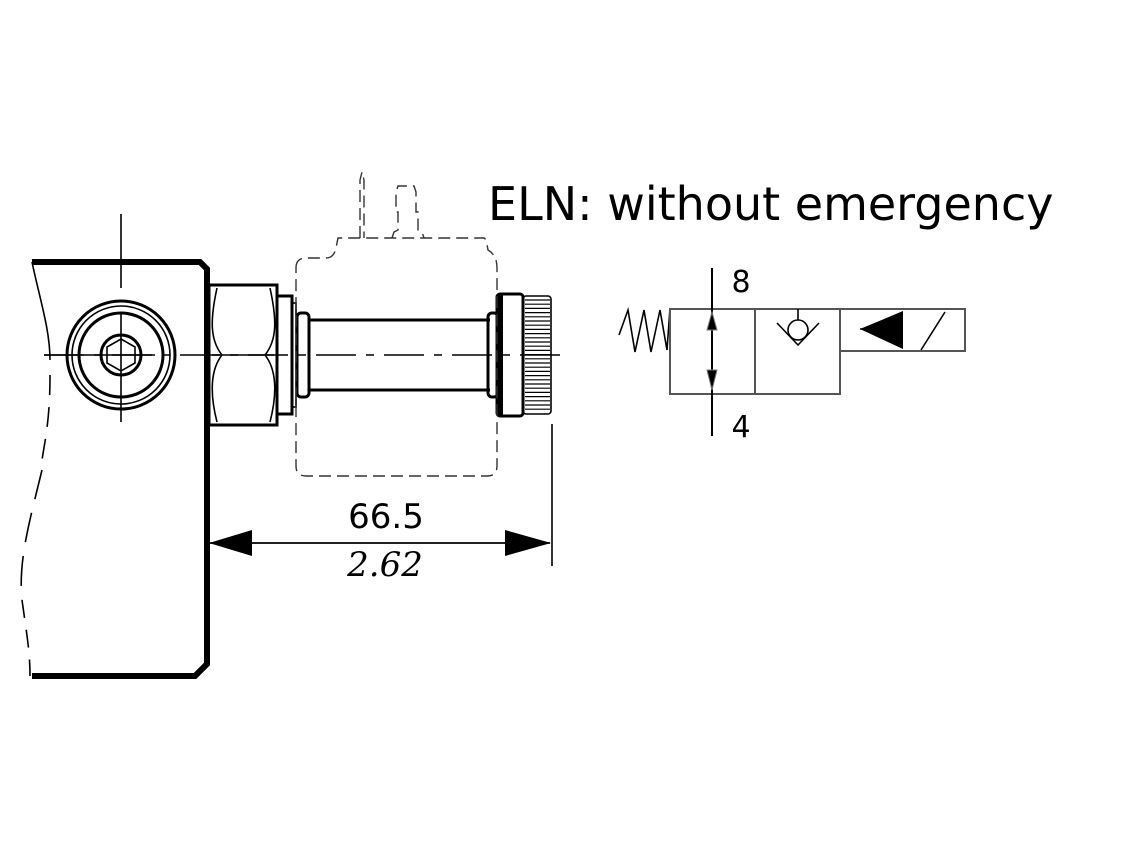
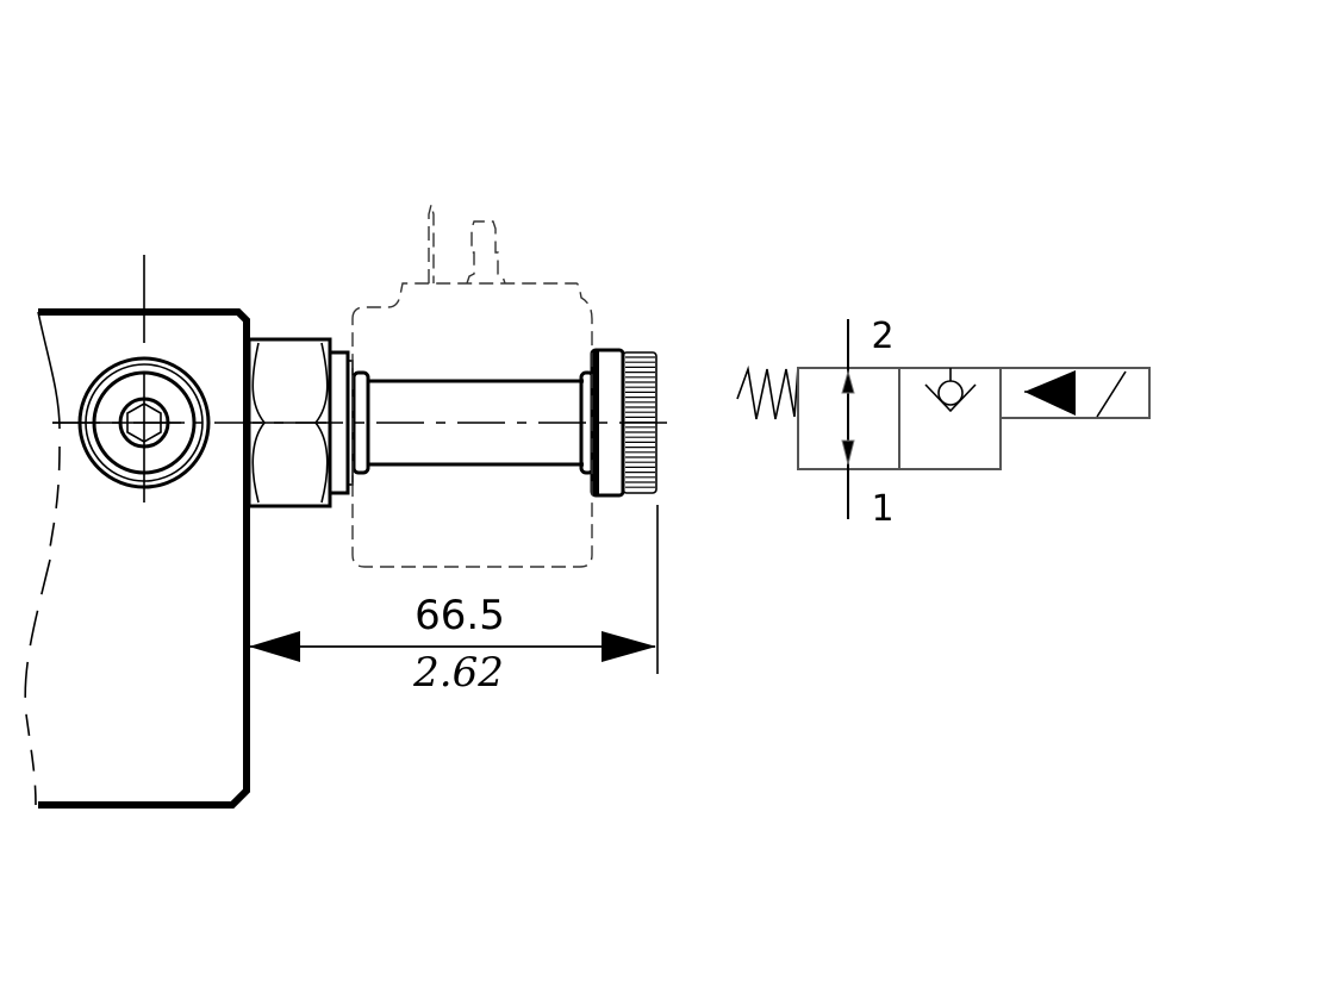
  66.5
  2.62
- ELN: without emergency
- 8
+ 2
- 4
+ 1
